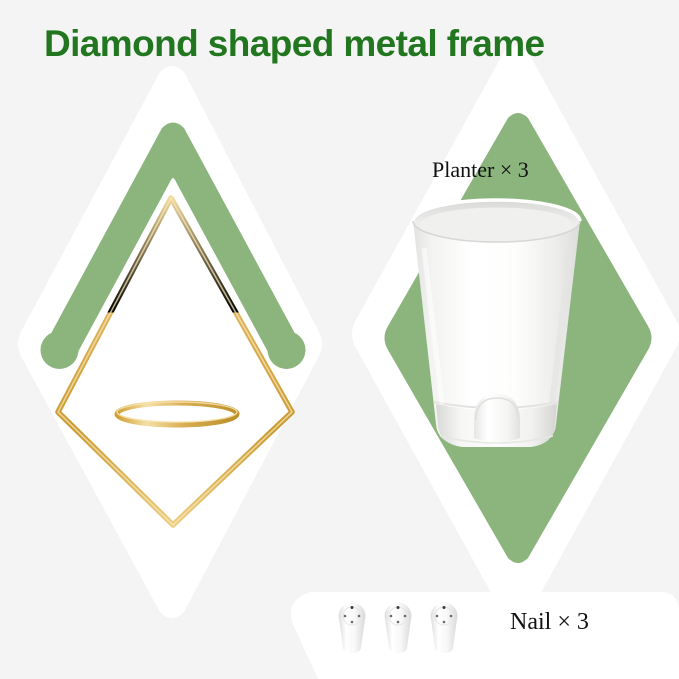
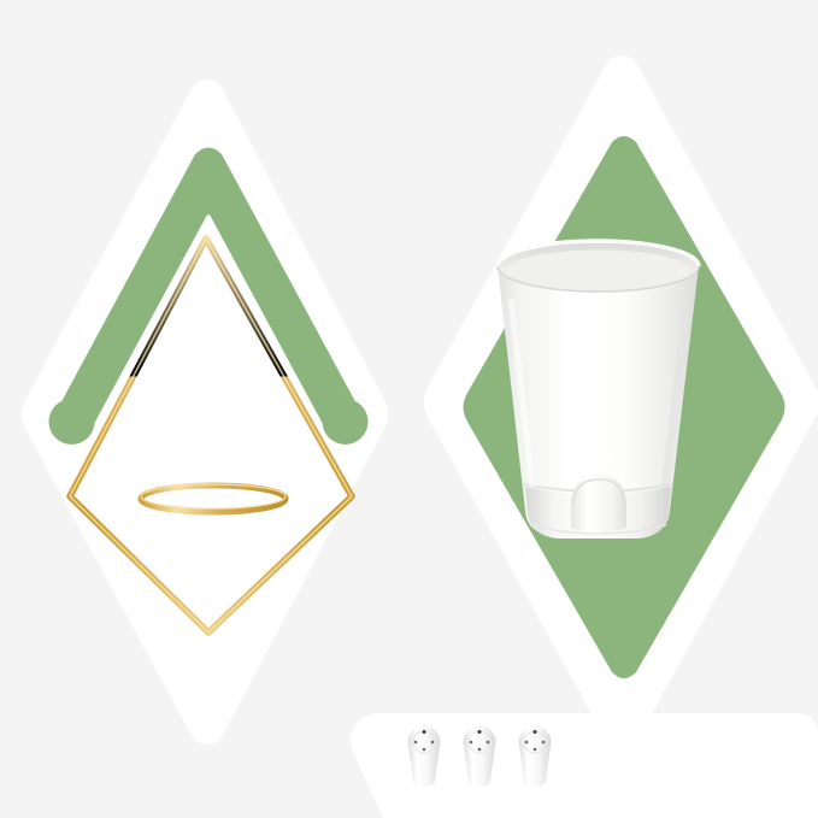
- Diamond shaped metal frame
- Planter × 3
- Nail × 3
